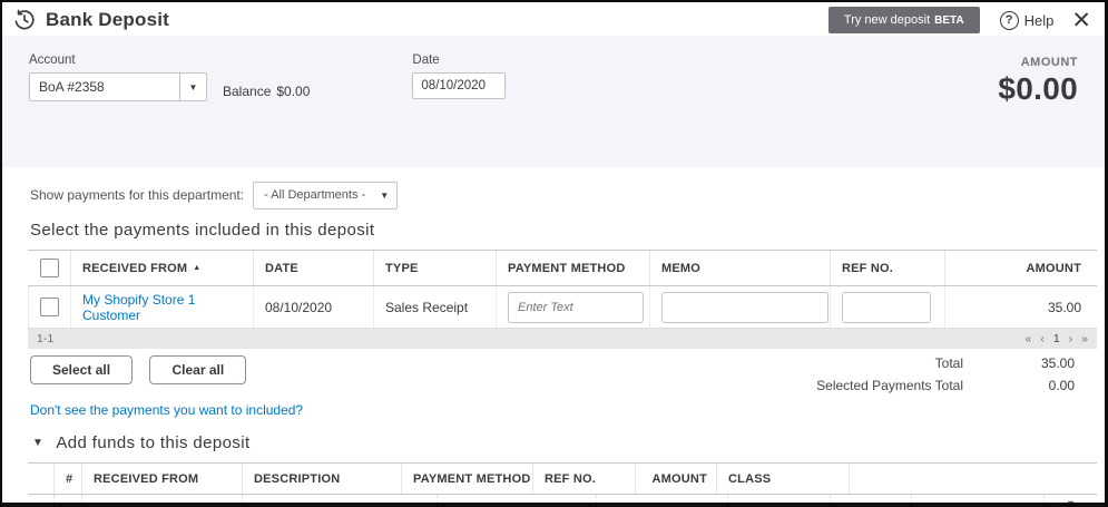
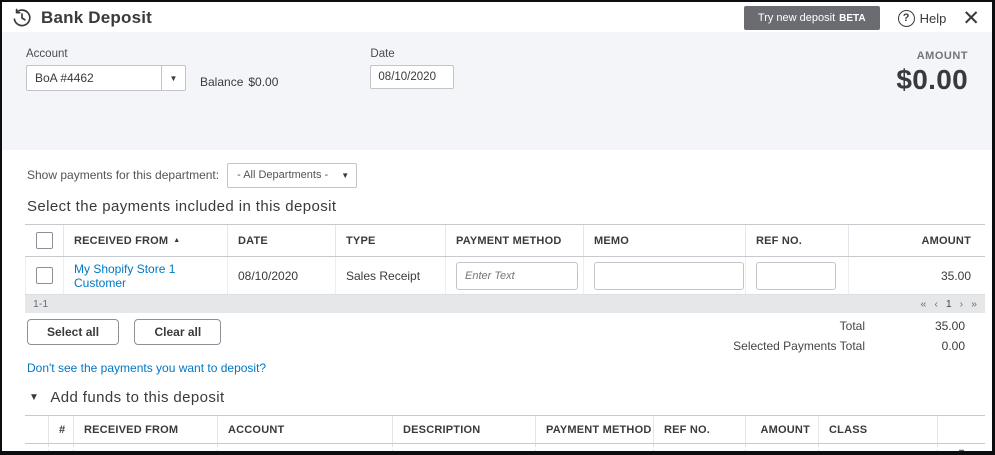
  Bank Deposit
  Try new deposit
  BETA
  ?
  Help
  ✕
  Account
- BoA #2358
+ BoA #4462
  ▼
  Balance
  $0.00
  Date
  08/10/2020
  AMOUNT
  $0.00
  Show payments for this department:
  - All Departments -
  ▼
  Select the payments included in this deposit
  RECEIVED FROM
  DATE
  TYPE
  PAYMENT METHOD
  MEMO
  REF NO.
  AMOUNT
  My Shopify Store 1 Customer
  08/10/2020
  Sales Receipt
  Enter Text
  35.00
  1-1
  «
  ‹
  1
  ›
  »
  Select all Clear all
  Total
  35.00
  Selected Payments Total
  0.00
- Don't see the payments you want to included?
+ Don't see the payments you want to deposit?
  ▼
  Add funds to this deposit
  #
  RECEIVED FROM
+ ACCOUNT
  DESCRIPTION
  PAYMENT METHOD
  REF NO.
  AMOUNT
  CLASS
